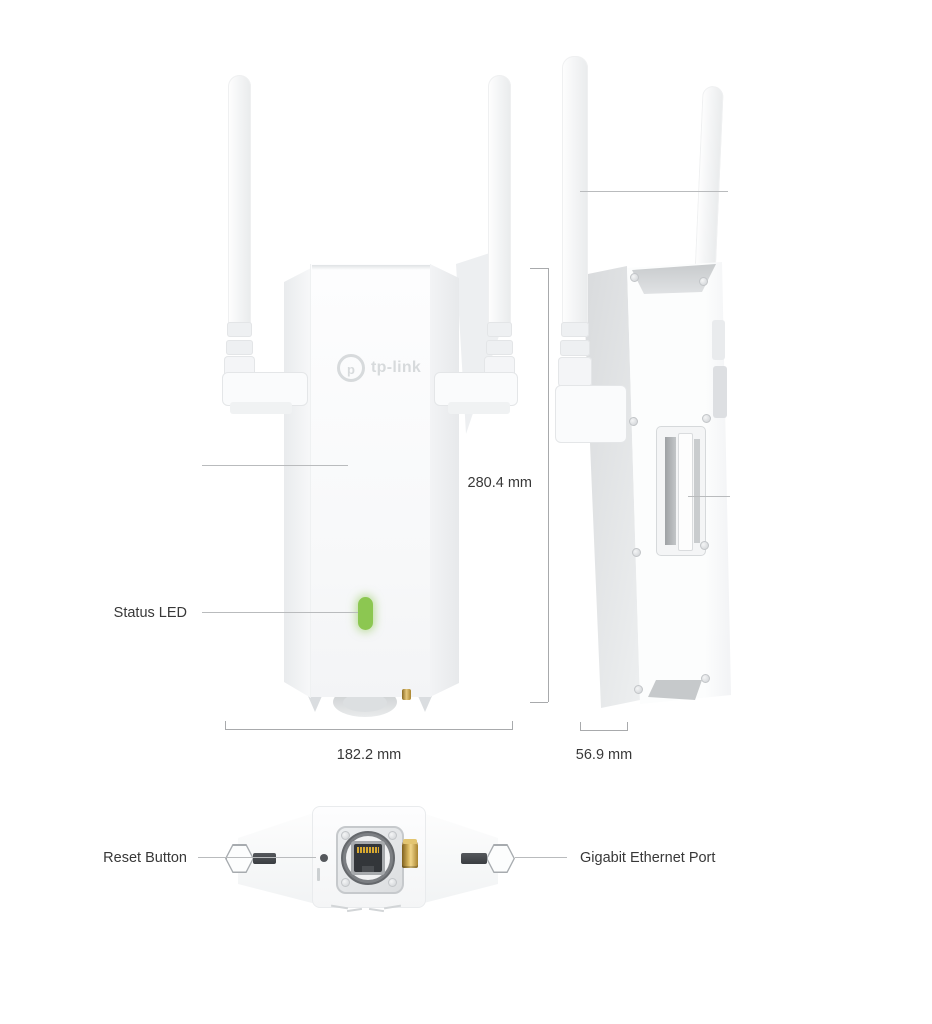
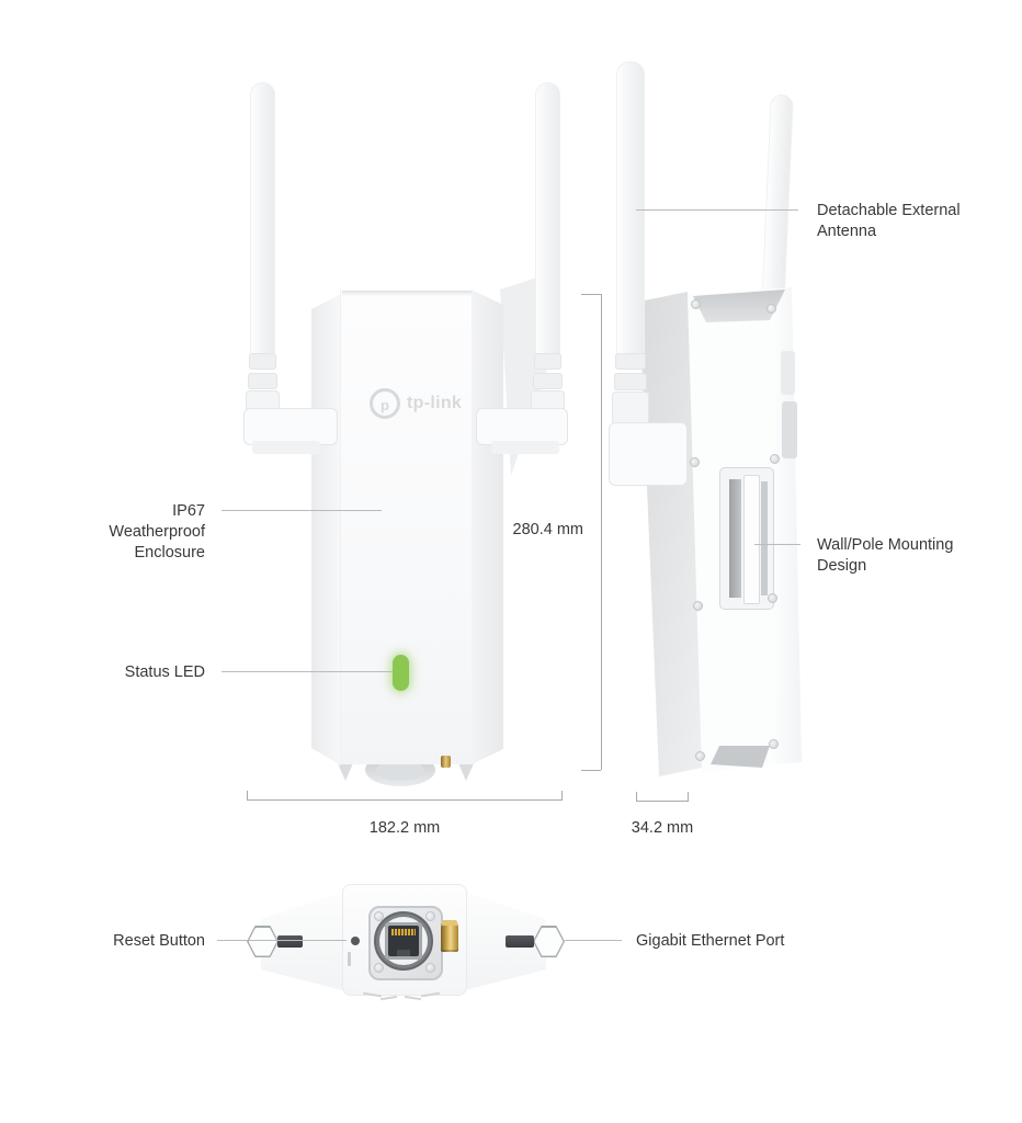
  p
  tp-link
+ Detachable External
+ Antenna
+ Wall/Pole Mounting
+ Design
+ IP67
+ Weatherproof
+ Enclosure
  Status LED
  Reset Button
  Gigabit Ethernet Port
  280.4 mm
  182.2 mm
- 56.9 mm
+ 34.2 mm
